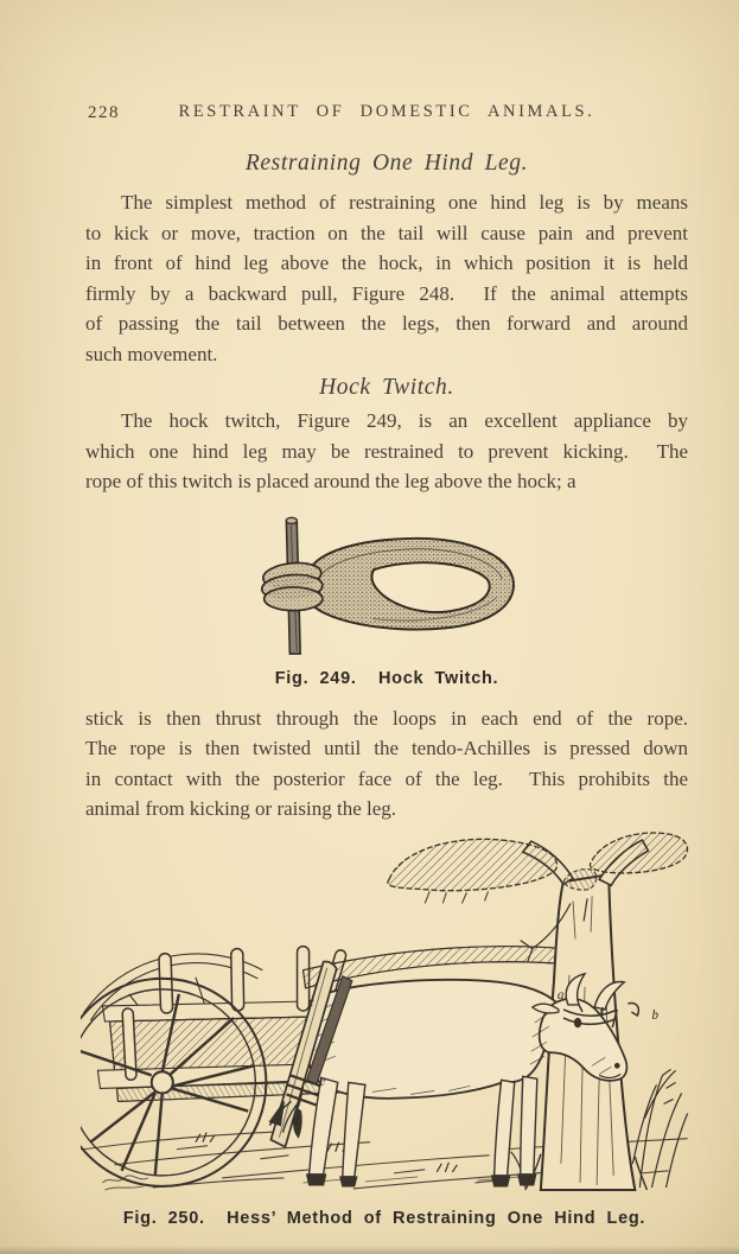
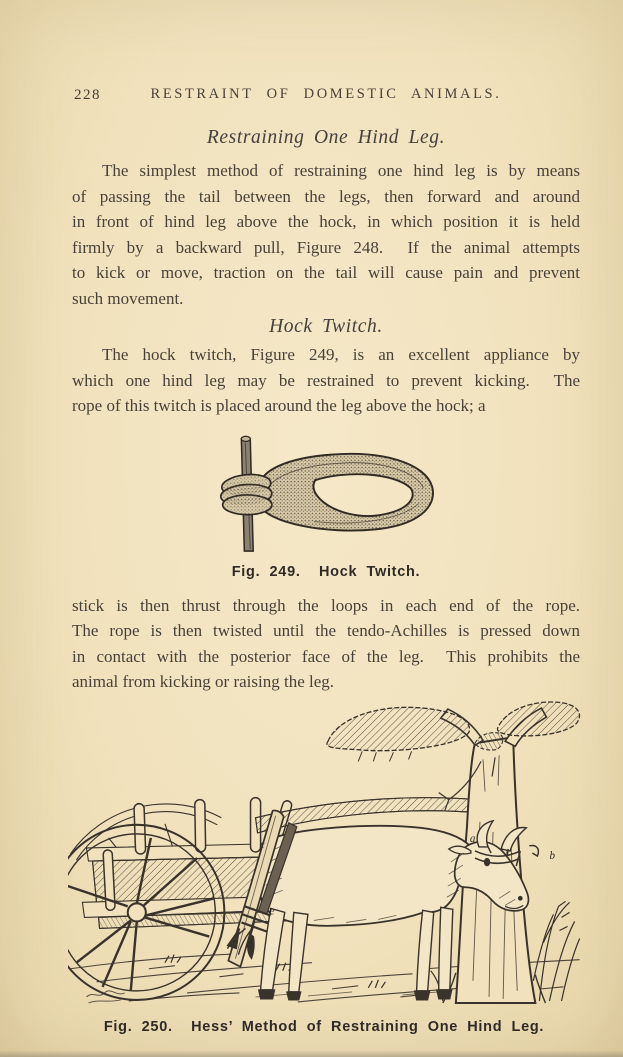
  228
  RESTRAINT OF DOMESTIC ANIMALS.
  Restraining One Hind Leg.
  The simplest method of restraining one hind leg is by means
- to kick or move, traction on the tail will cause pain and prevent
+ of passing the tail between the legs, then forward and around
  in front of hind leg above the hock, in which position it is held
  firmly by a backward pull, Figure 248. If the animal attempts
- of passing the tail between the legs, then forward and around
+ to kick or move, traction on the tail will cause pain and prevent
  such movement.
  Hock Twitch.
  The hock twitch, Figure 249, is an excellent appliance by
  which one hind leg may be restrained to prevent kicking. The
  rope of this twitch is placed around the leg above the hock; a
  Fig. 249. Hock Twitch.
  stick is then thrust through the loops in each end of the rope.
  The rope is then twisted until the tendo-Achilles is pressed down
  in contact with the posterior face of the leg. This prohibits the
  animal from kicking or raising the leg.
  c
  e
  d
  a
  b
  Fig. 250. Hess’ Method of Restraining One Hind Leg.
